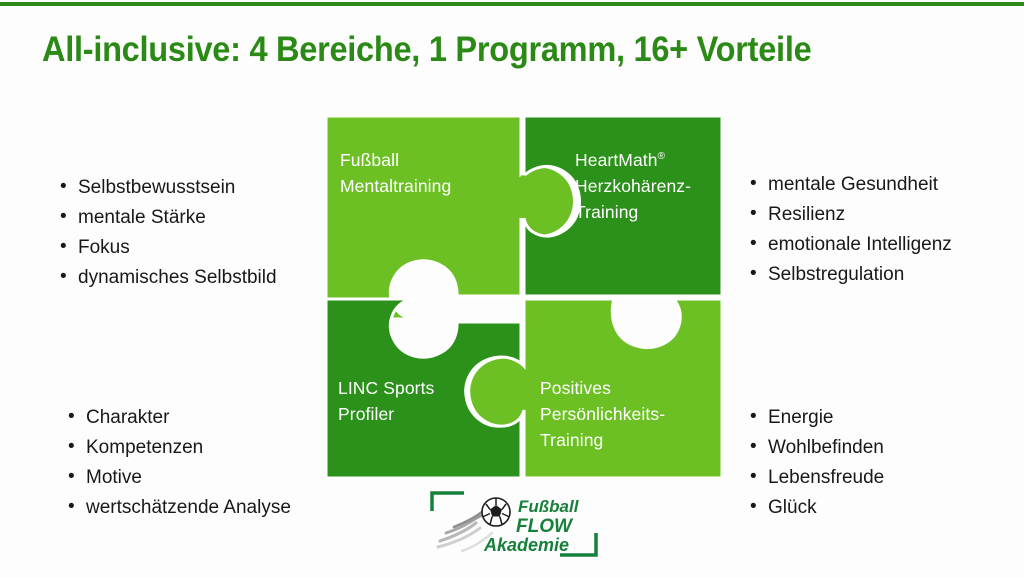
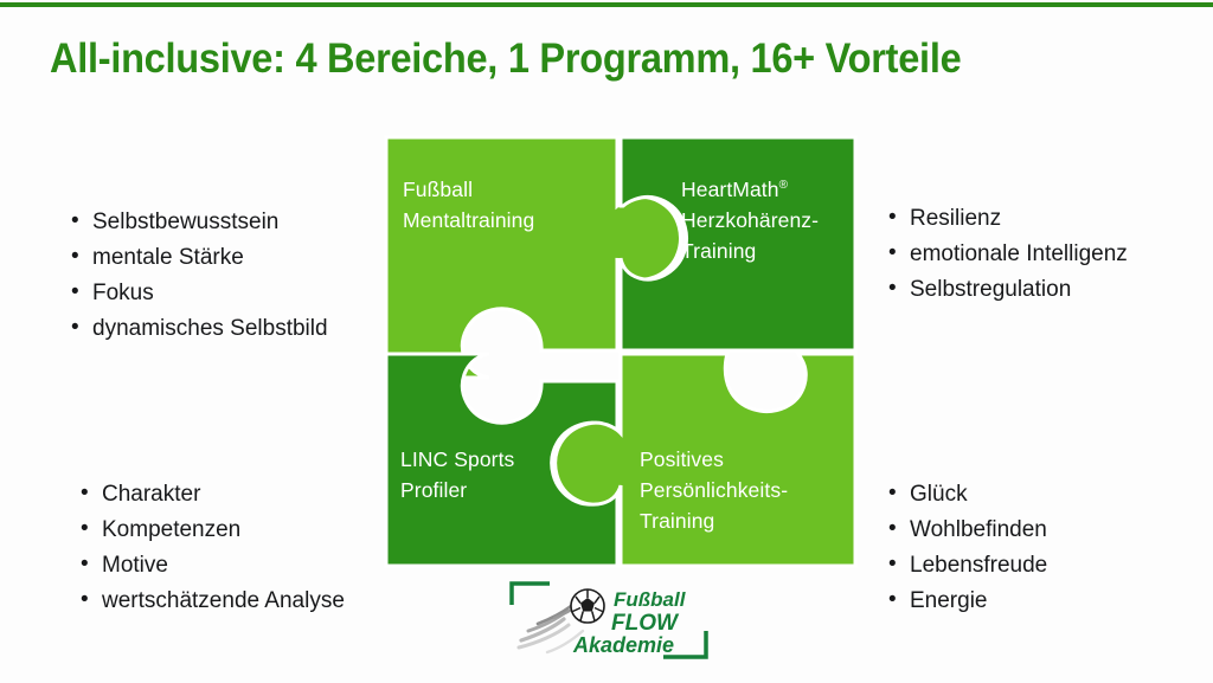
  All-inclusive: 4 Bereiche, 1 Programm, 16+ Vorteile
  Fußball
  Mentaltraining
  HeartMath®
  Herzkohärenz-
  Training
  LINC Sports
  Profiler
  Positives
  Persönlichkeits-
  Training
  Selbstbewusstsein
  mentale Stärke
  Fokus
  dynamisches Selbstbild
- mentale Gesundheit
  Resilienz
  emotionale Intelligenz
  Selbstregulation
  Charakter
  Kompetenzen
  Motive
  wertschätzende Analyse
- Energie
+ Glück
  Wohlbefinden
  Lebensfreude
- Glück
+ Energie
  Fußball
  FLOW
  Akademie
